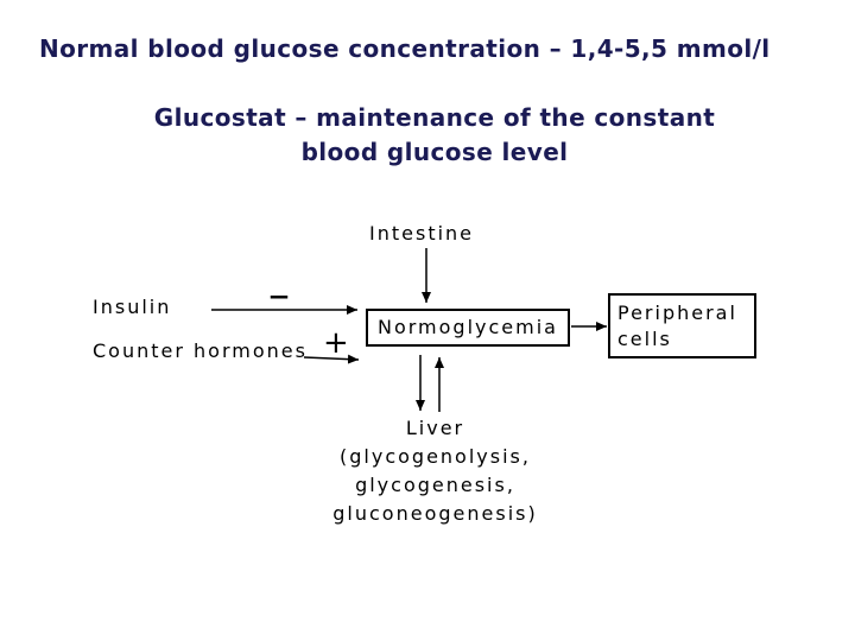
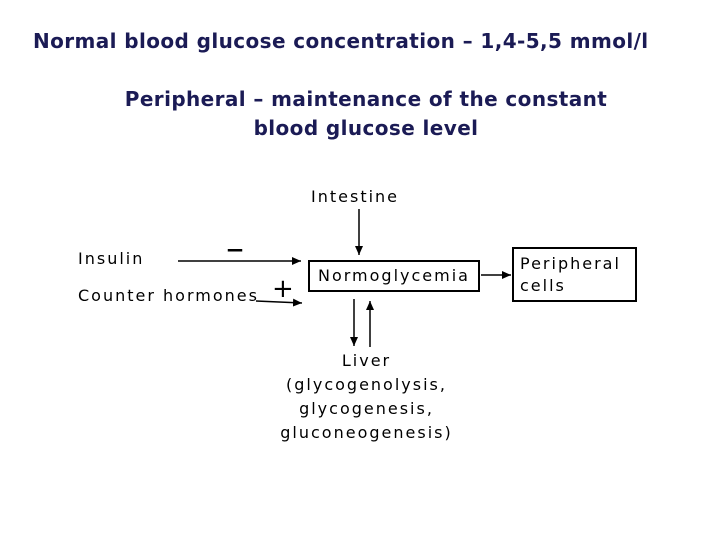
  Normal blood glucose concentration – 1,4-5,5 mmol/l
- Glucostat – maintenance of the constant
+ Peripheral – maintenance of the constant
  blood glucose level
  Intestine
  Insulin
  Counter hormones
  –
  +
  Normoglycemia
  Peripheral cells
  Liver
  (glycogenolysis,
  glycogenesis,
  gluconeogenesis)
